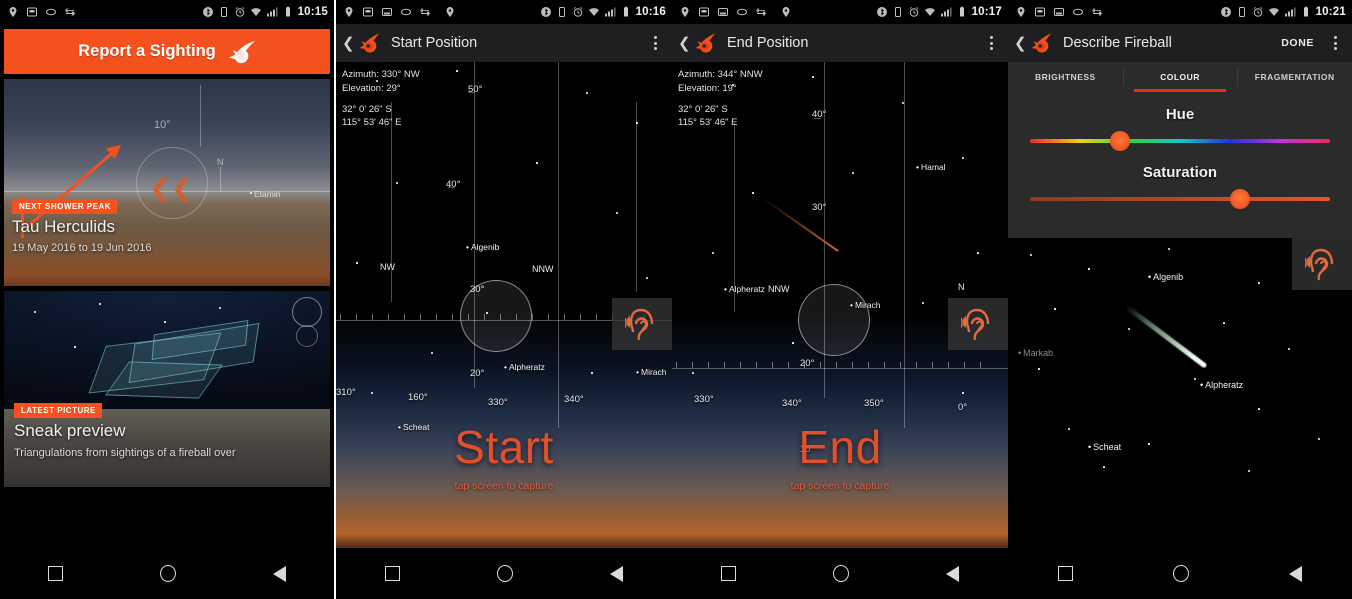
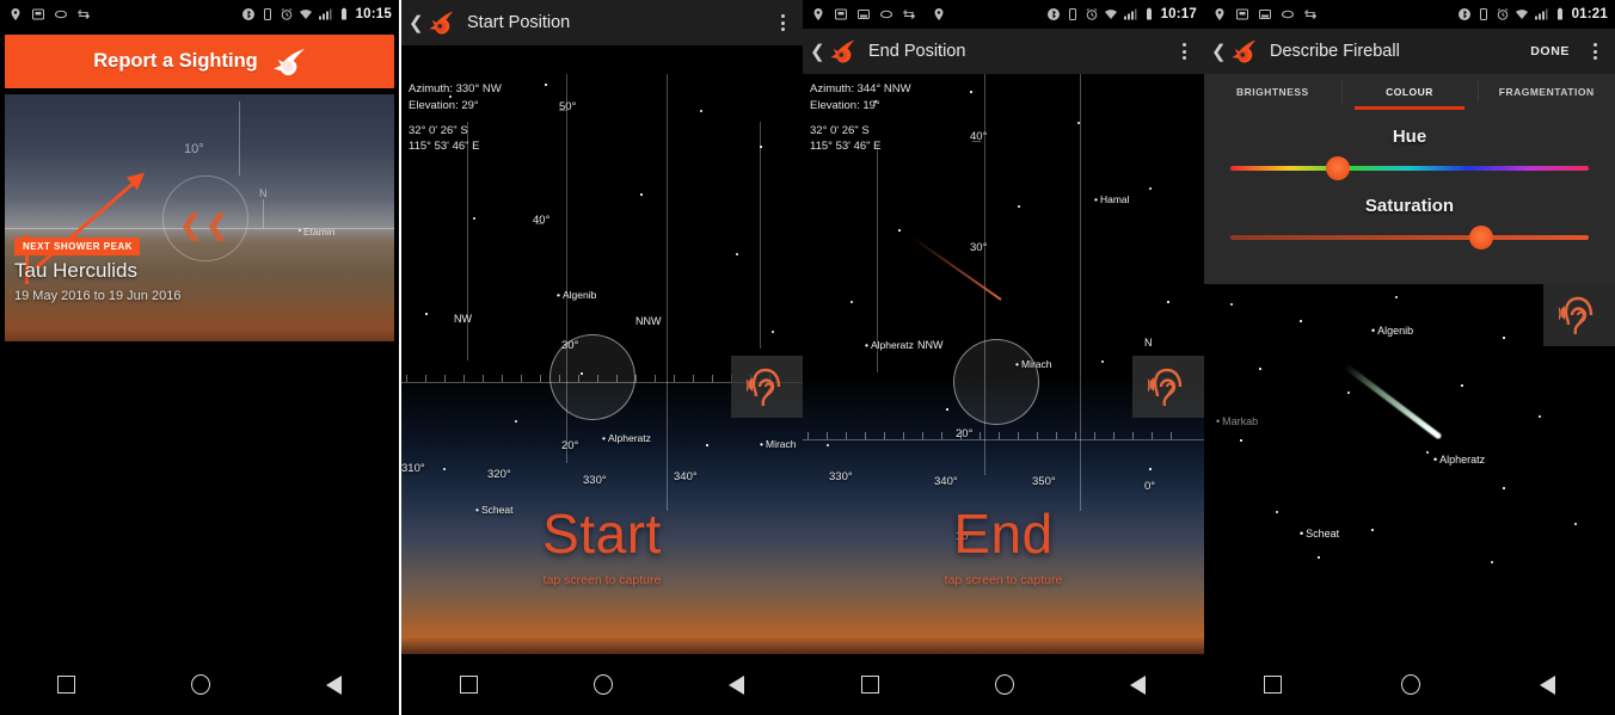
  10:15
  Report a Sighting
  10°
  ❮
  ❮
  N
  Etamin
  NEXT SHOWER PEAK
  Tau Herculids
  19 May 2016 to 19 Jun 2016
- LATEST PICTURE
- Sneak preview
- Triangulations from sightings of a fireball over
- 10:16
  ❮
  Start Position
  Azimuth: 330° NW
  Elevation: 29°
  32° 0' 26" S
  115° 53' 46" E
  50°
  40°
  30°
  20°
  NW
  NNW
  310°
- 160°
+ 320°
  330°
  340°
  Algenib
  Alpheratz
  Scheat
  Mirach
  Start
  tap screen to capture
  10:17
  ❮
  End Position
  Azimuth: 344° NNW
  Elevation: 19°
  32° 0' 26" S
  115° 53' 46" E
  40°
  30°
  20°
  10°
  NNW
  N
  330°
  340°
  350°
  0°
  Hamal
  Alpheratz
  Mirach
  End
  tap screen to capture
- 10:21
+ 01:21
  ❮
  Describe Fireball
  DONE
  BRIGHTNESS
  COLOUR
  FRAGMENTATION
  Hue
  Saturation
  Algenib
  Markab
  Alpheratz
  Scheat
